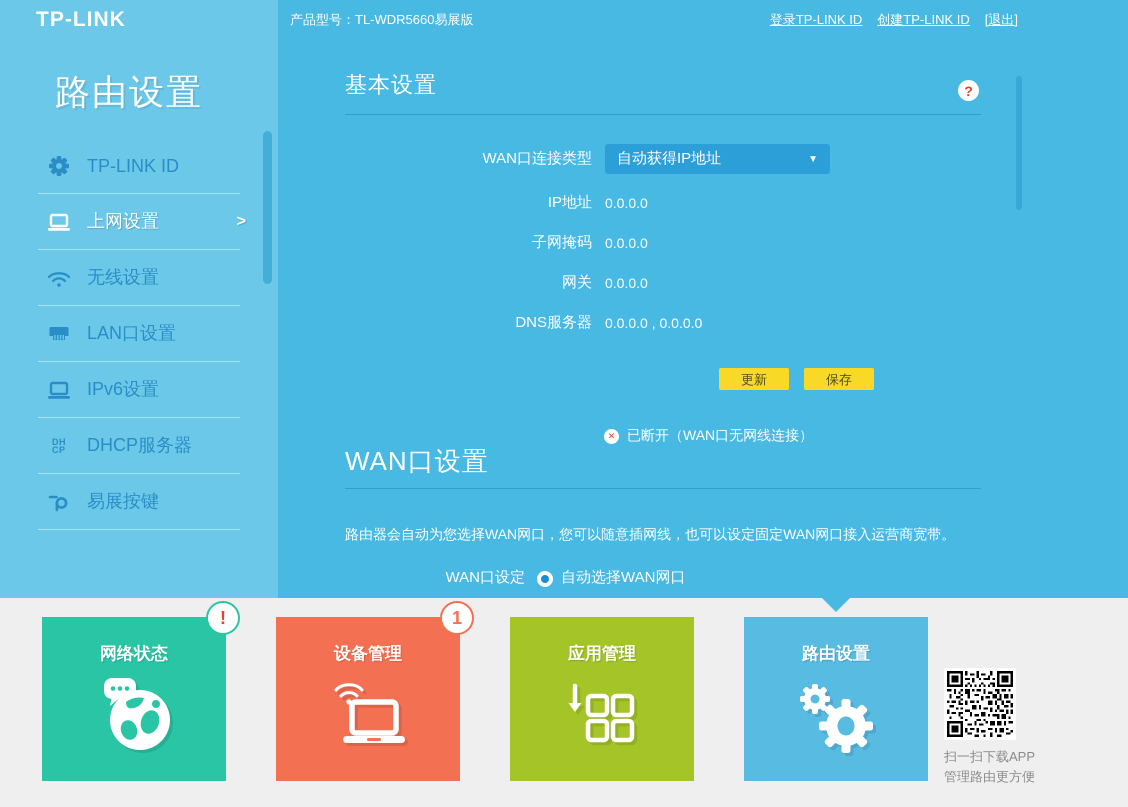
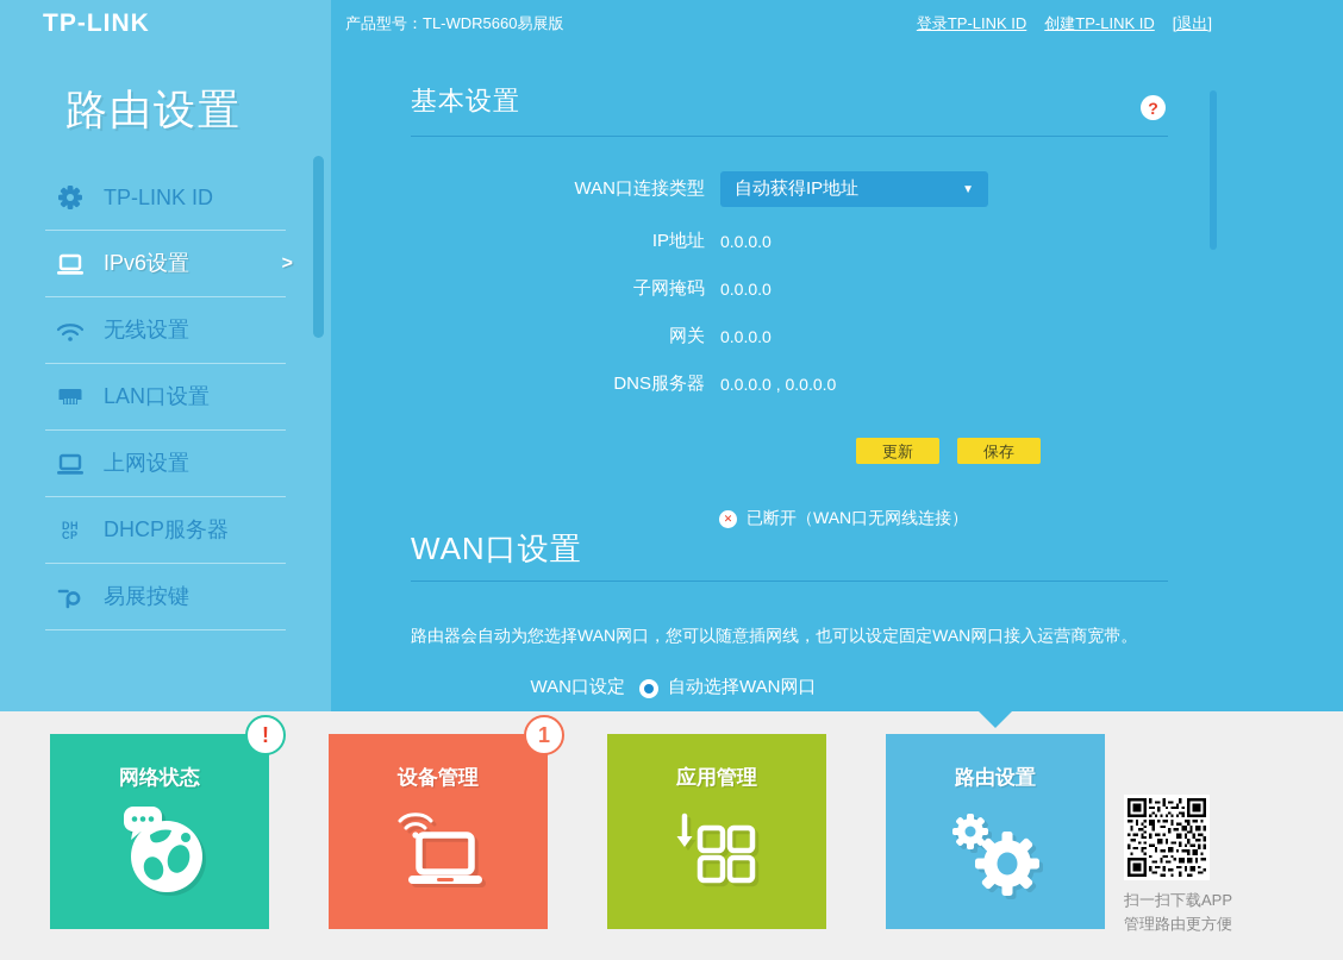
  TP-LINK
  路由设置
  TP-LINK ID
- 上网设置
+ IPv6设置
  >
  无线设置
  LAN口设置
- IPv6设置
+ 上网设置
  DH
  CP
  DHCP服务器
  易展按键
  产品型号：TL-WDR5660易展版
  登录TP-LINK ID
  创建TP-LINK ID
  [退出]
  基本设置
  ?
  WAN口连接类型
  自动获得IP地址
  ▼
  IP地址
  0.0.0.0
  子网掩码
  0.0.0.0
  网关
  0.0.0.0
  DNS服务器
  0.0.0.0 , 0.0.0.0
  更新
  保存
  ✕
  已断开（WAN口无网线连接）
  WAN口设置
  路由器会自动为您选择WAN网口，您可以随意插网线，也可以设定固定WAN网口接入运营商宽带。
  WAN口设定
  自动选择WAN网口
  !
  网络状态
  1
  设备管理
  应用管理
  路由设置
  扫一扫下载APP
  管理路由更方便
